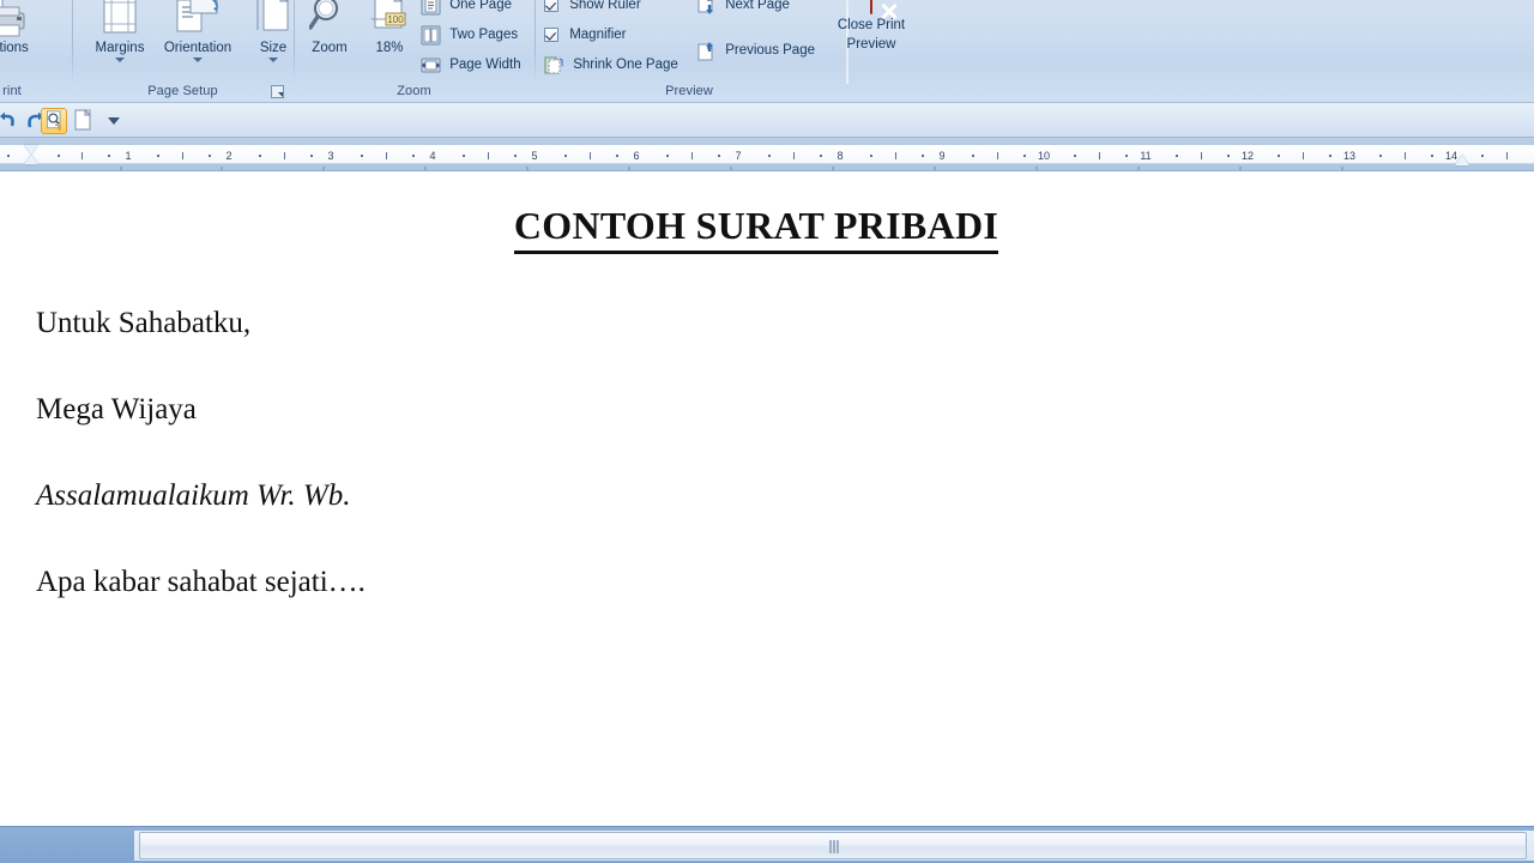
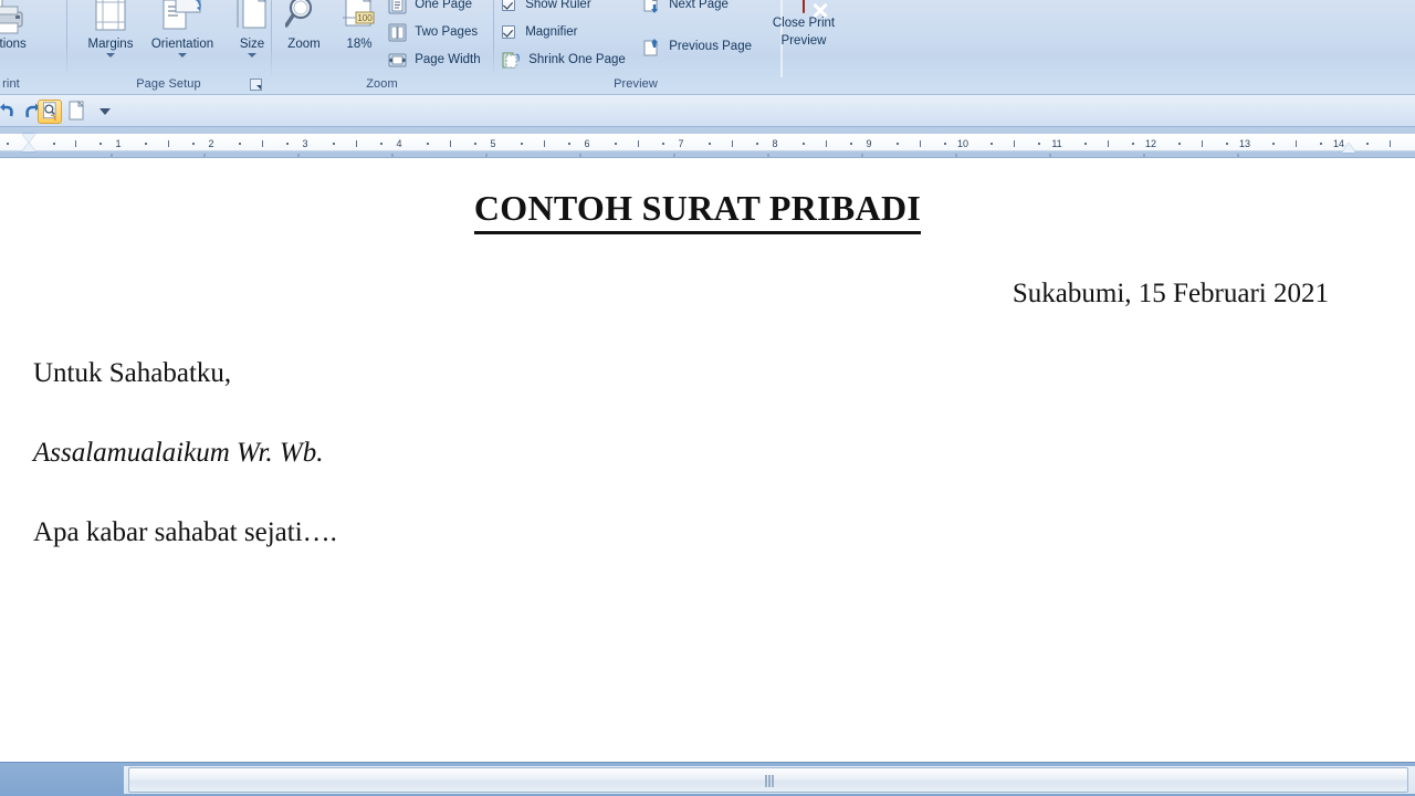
  tions
  rint
  Margins
  Orientation
  Size
  Page Setup
  Zoom
  100
  18%
  One Page
  Two Pages
  Page Width
  Zoom
  Show Ruler
  Magnifier
  Shrink One Page
  Next Page
  Previous Page
  Close Print
  Preview
  Preview
  1
  2
  3
  4
  5
  6
  7
  8
  9
  10
  11
  12
  13
  14
  CONTOH SURAT PRIBADI
+ Sukabumi, 15 Februari 2021
  Untuk Sahabatku,
- Mega Wijaya
  Assalamualaikum Wr. Wb.
  Apa kabar sahabat sejati….
